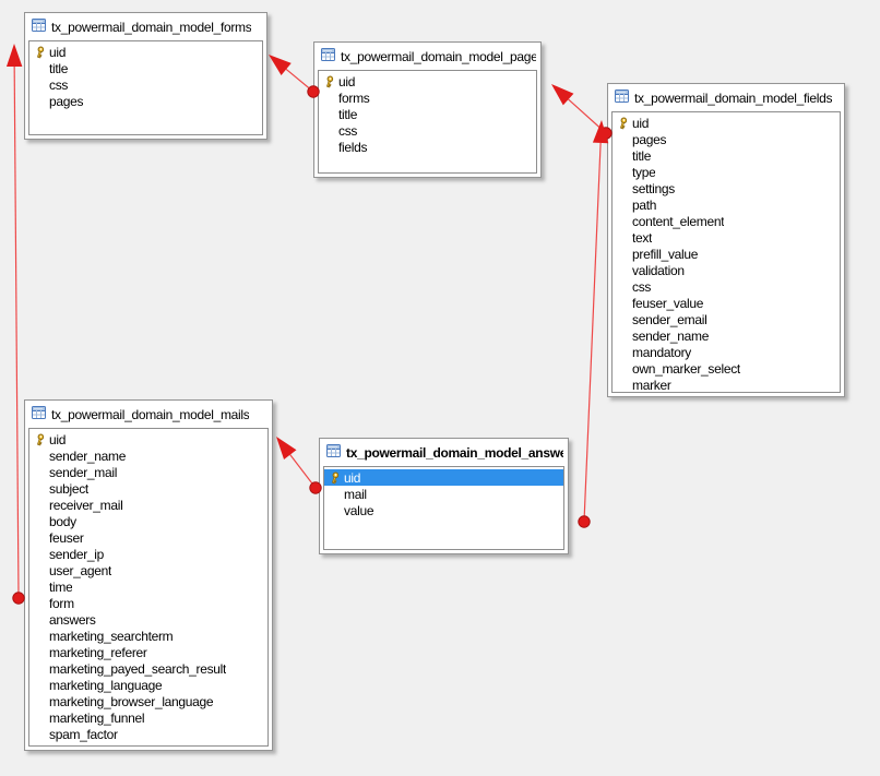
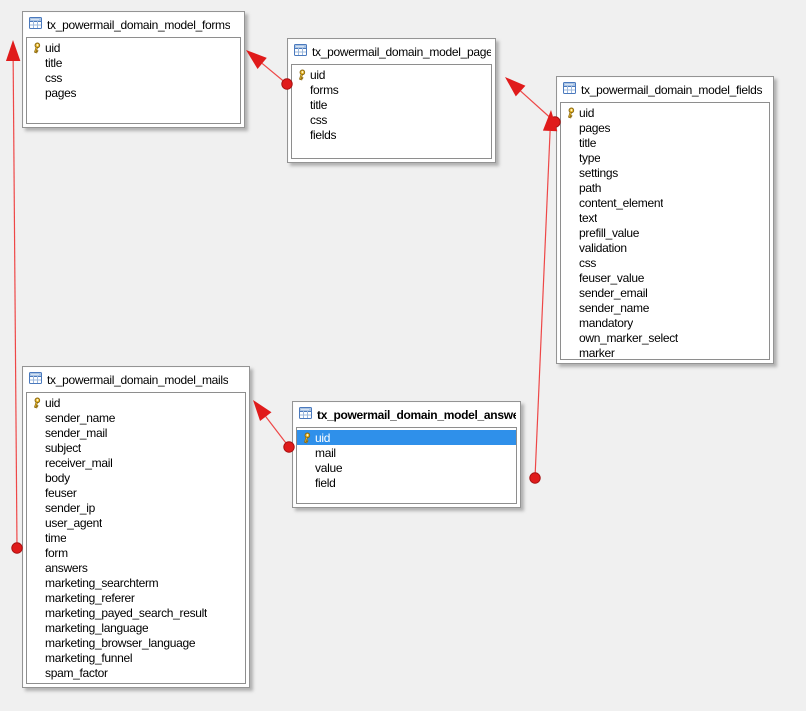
  tx_powermail_domain_model_forms
  uid
  title
  css
  pages
  tx_powermail_domain_model_page
  uid
  forms
  title
  css
  fields
  tx_powermail_domain_model_fields
  uid
  pages
  title
  type
  settings
  path
  content_element
  text
  prefill_value
  validation
  css
  feuser_value
  sender_email
  sender_name
  mandatory
  own_marker_select
  marker
  tx_powermail_domain_model_mails
  uid
  sender_name
  sender_mail
  subject
  receiver_mail
  body
  feuser
  sender_ip
  user_agent
  time
  form
  answers
  marketing_searchterm
  marketing_referer
  marketing_payed_search_result
  marketing_language
  marketing_browser_language
  marketing_funnel
  spam_factor
  tx_powermail_domain_model_answe
  uid
  mail
  value
+ field
